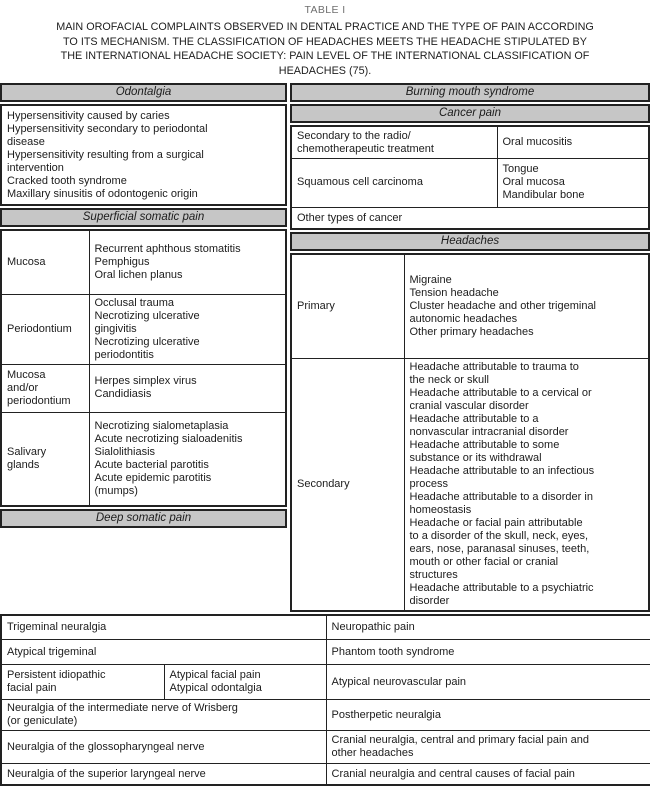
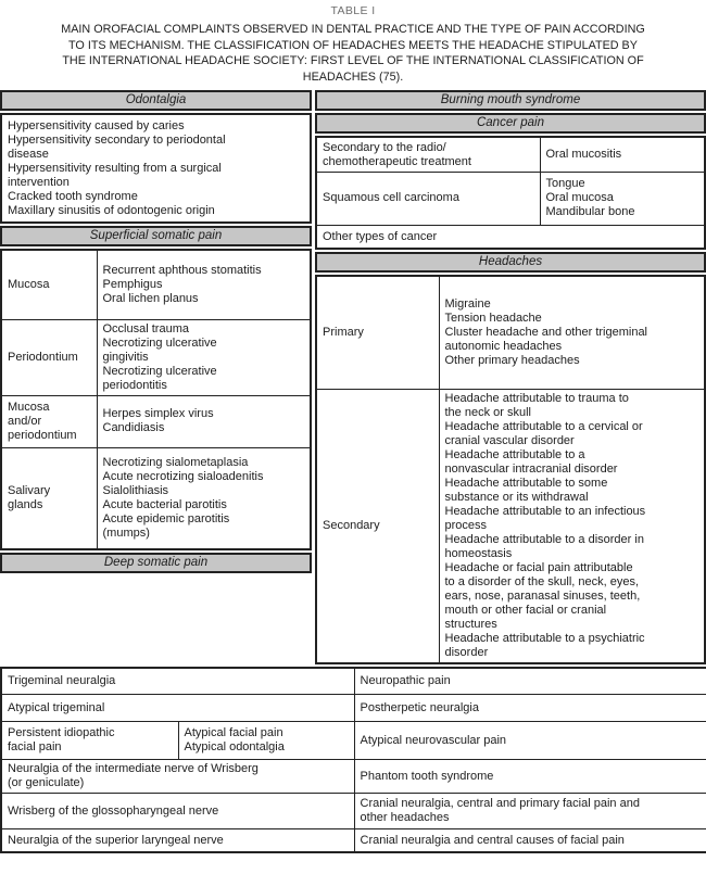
  TABLE I
  MAIN OROFACIAL COMPLAINTS OBSERVED IN DENTAL PRACTICE AND THE TYPE OF PAIN ACCORDING
  TO ITS MECHANISM. THE CLASSIFICATION OF HEADACHES MEETS THE HEADACHE STIPULATED BY
- THE INTERNATIONAL HEADACHE SOCIETY: PAIN LEVEL OF THE INTERNATIONAL CLASSIFICATION OF
+ THE INTERNATIONAL HEADACHE SOCIETY: FIRST LEVEL OF THE INTERNATIONAL CLASSIFICATION OF
  HEADACHES (75).
  Odontalgia
  Hypersensitivity caused by caries Hypersensitivity secondary to periodontal disease Hypersensitivity resulting from a surgical intervention Cracked tooth syndrome Maxillary sinusitis of odontogenic origin
  Superficial somatic pain
  Mucosa	Recurrent aphthous stomatitis Pemphigus Oral lichen planus
  Periodontium	Occlusal trauma Necrotizing ulcerative gingivitis Necrotizing ulcerative periodontitis
  Mucosa and/or periodontium	Herpes simplex virus Candidiasis
  Salivary glands	Necrotizing sialometaplasia Acute necrotizing sialoadenitis Sialolithiasis Acute bacterial parotitis Acute epidemic parotitis (mumps)
  Deep somatic pain
  Burning mouth syndrome
  Cancer pain
  Secondary to the radio/ chemotherapeutic treatment	Oral mucositis
  Squamous cell carcinoma	Tongue Oral mucosa Mandibular bone
  Other types of cancer
  Headaches
  Primary	Migraine Tension headache Cluster headache and other trigeminal autonomic headaches Other primary headaches
  Secondary	Headache attributable to trauma to the neck or skull Headache attributable to a cervical or cranial vascular disorder Headache attributable to a nonvascular intracranial disorder Headache attributable to some substance or its withdrawal Headache attributable to an infectious process Headache attributable to a disorder in homeostasis Headache or facial pain attributable to a disorder of the skull, neck, eyes, ears, nose, paranasal sinuses, teeth, mouth or other facial or cranial structures Headache attributable to a psychiatric disorder
  Trigeminal neuralgia	Neuropathic pain
- Atypical trigeminal	Phantom tooth syndrome
+ Atypical trigeminal	Postherpetic neuralgia
  Persistent idiopathic facial pain	Atypical facial pain Atypical odontalgia	Atypical neurovascular pain
- Neuralgia of the intermediate nerve of Wrisberg (or geniculate)	Postherpetic neuralgia
+ Neuralgia of the intermediate nerve of Wrisberg (or geniculate)	Phantom tooth syndrome
- Neuralgia of the glossopharyngeal nerve	Cranial neuralgia, central and primary facial pain and other headaches
+ Wrisberg of the glossopharyngeal nerve	Cranial neuralgia, central and primary facial pain and other headaches
  Neuralgia of the superior laryngeal nerve	Cranial neuralgia and central causes of facial pain
